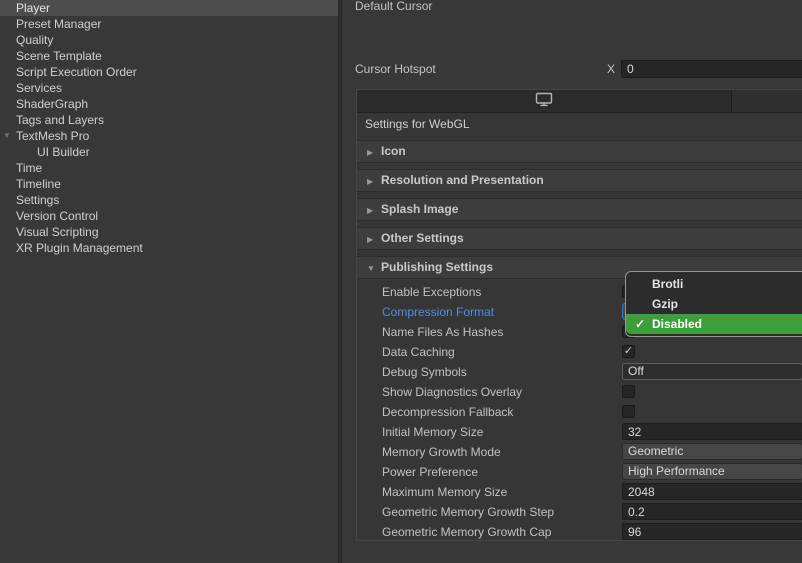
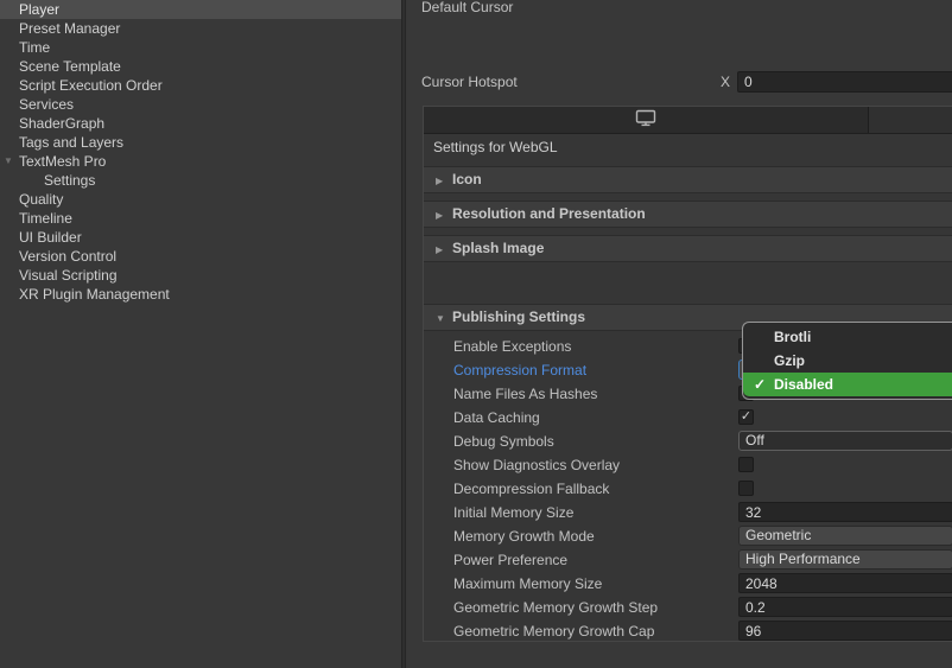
  Player
  Preset Manager
- Quality
+ Time
  Scene Template
  Script Execution Order
  Services
  ShaderGraph
  Tags and Layers
  ▼
  TextMesh Pro
- UI Builder
+ Settings
- Time
+ Quality
  Timeline
- Settings
+ UI Builder
  Version Control
  Visual Scripting
  XR Plugin Management
  Default Cursor
  Cursor Hotspot
  X
  0
  Settings for WebGL
  ▶ Icon
  ▶ Resolution and Presentation
  ▶ Splash Image
- ▶ Other Settings
  ▼ Publishing Settings
  Enable Exceptions
  Compression Format
  Name Files As Hashes
  Data Caching
  ✓
  Debug Symbols
  Off
  Show Diagnostics Overlay
  Decompression Fallback
  Initial Memory Size
  32
  Memory Growth Mode
  Geometric
  Power Preference
  High Performance
  Maximum Memory Size
  2048
  Geometric Memory Growth Step
  0.2
  Geometric Memory Growth Cap
  96
  Brotli
  Gzip
  ✓
  Disabled
